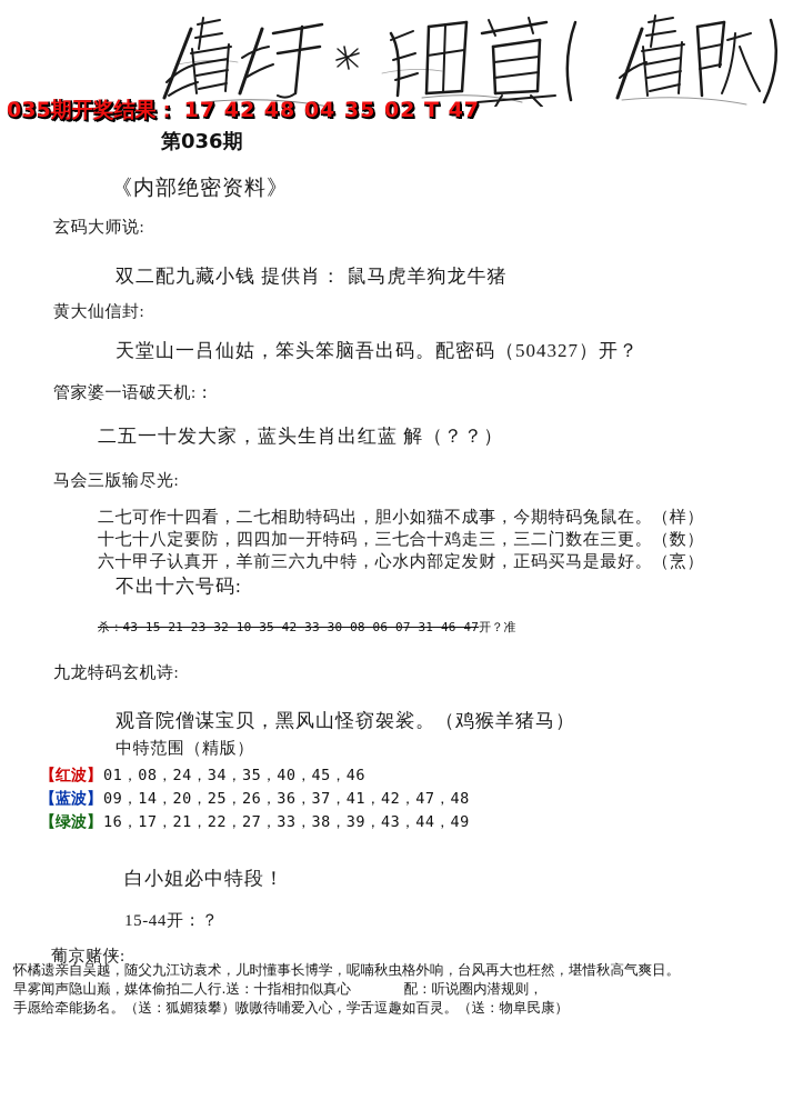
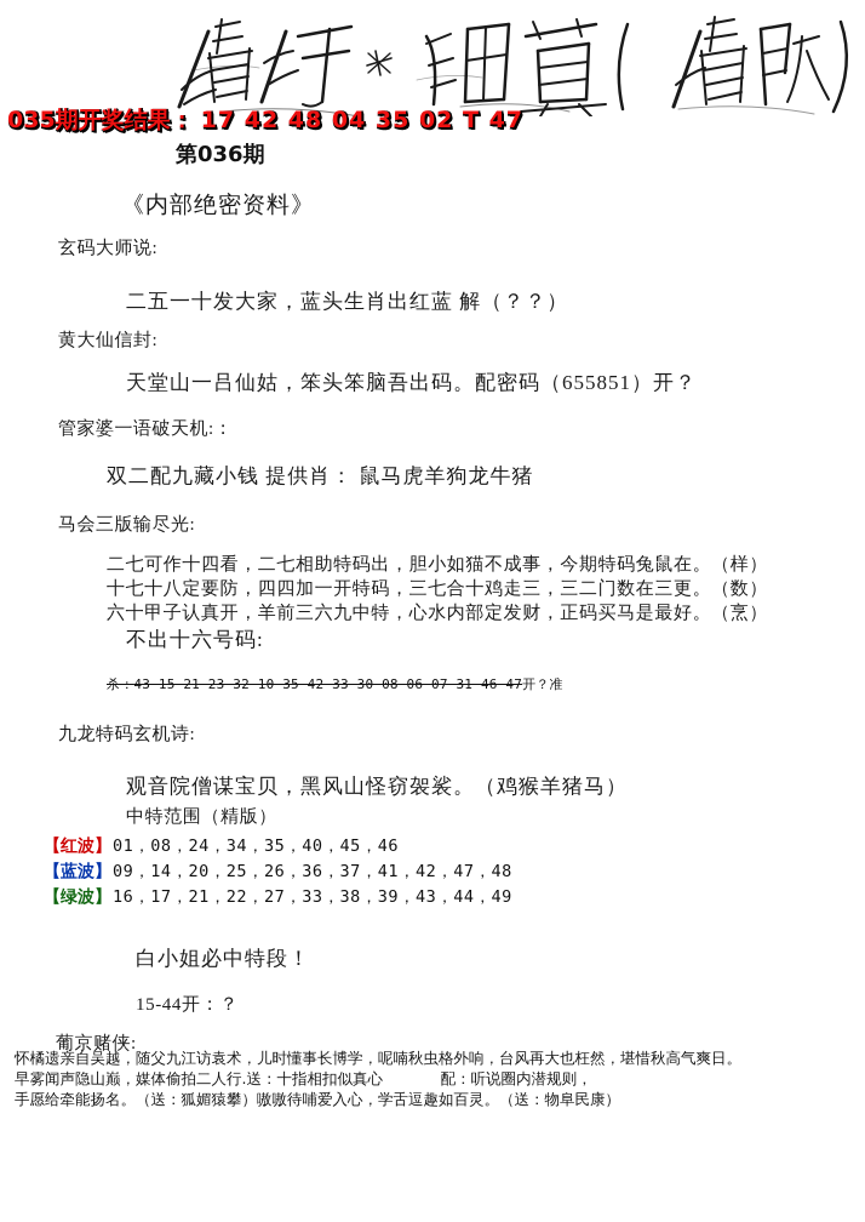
  035期开奖结果： 17 42 48 04 35 02 T 47
  第036期
  《内部绝密资料》
  玄码大师说:
- 双二配九藏小钱 提供肖： 鼠马虎羊狗龙牛猪
+ 二五一十发大家，蓝头生肖出红蓝 解（？？）
  黄大仙信封:
- 天堂山一吕仙姑，笨头笨脑吾出码。配密码（504327）开？
+ 天堂山一吕仙姑，笨头笨脑吾出码。配密码（655851）开？
  管家婆一语破天机:：
- 二五一十发大家，蓝头生肖出红蓝 解（？？）
+ 双二配九藏小钱 提供肖： 鼠马虎羊狗龙牛猪
  马会三版输尽光:
  二七可作十四看，二七相助特码出，胆小如猫不成事，今期特码兔鼠在。（样）
  十七十八定要防，四四加一开特码，三七合十鸡走三，三二门数在三更。（数）
  六十甲子认真开，羊前三六九中特，心水内部定发财，正码买马是最好。（烹）
  不出十六号码:
  杀：43 15 21 23 32 10 35 42 33 30 08 06 07 31 46 47开？准
  九龙特码玄机诗:
  观音院僧谋宝贝，黑风山怪窃袈裟。（鸡猴羊猪马）
  中特范围（精版）
  【红波】01，08，24，34，35，40，45，46
  【蓝波】09，14，20，25，26，36，37，41，42，47，48
  【绿波】16，17，21，22，27，33，38，39，43，44，49
  白小姐必中特段！
  15-44开：？
  葡京赌侠:
  怀橘遗亲自吴越，随父九江访袁术，儿时懂事长博学，呢喃秋虫格外响，台风再大也枉然，堪惜秋高气爽日。
  早雾闻声隐山巅，媒体偷拍二人行.送：十指相扣似真心 配：听说圈内潜规则，
  手愿给牵能扬名。（送：狐媚猿攀）嗷嗷待哺爱入心，学舌逗趣如百灵。（送：物阜民康）
